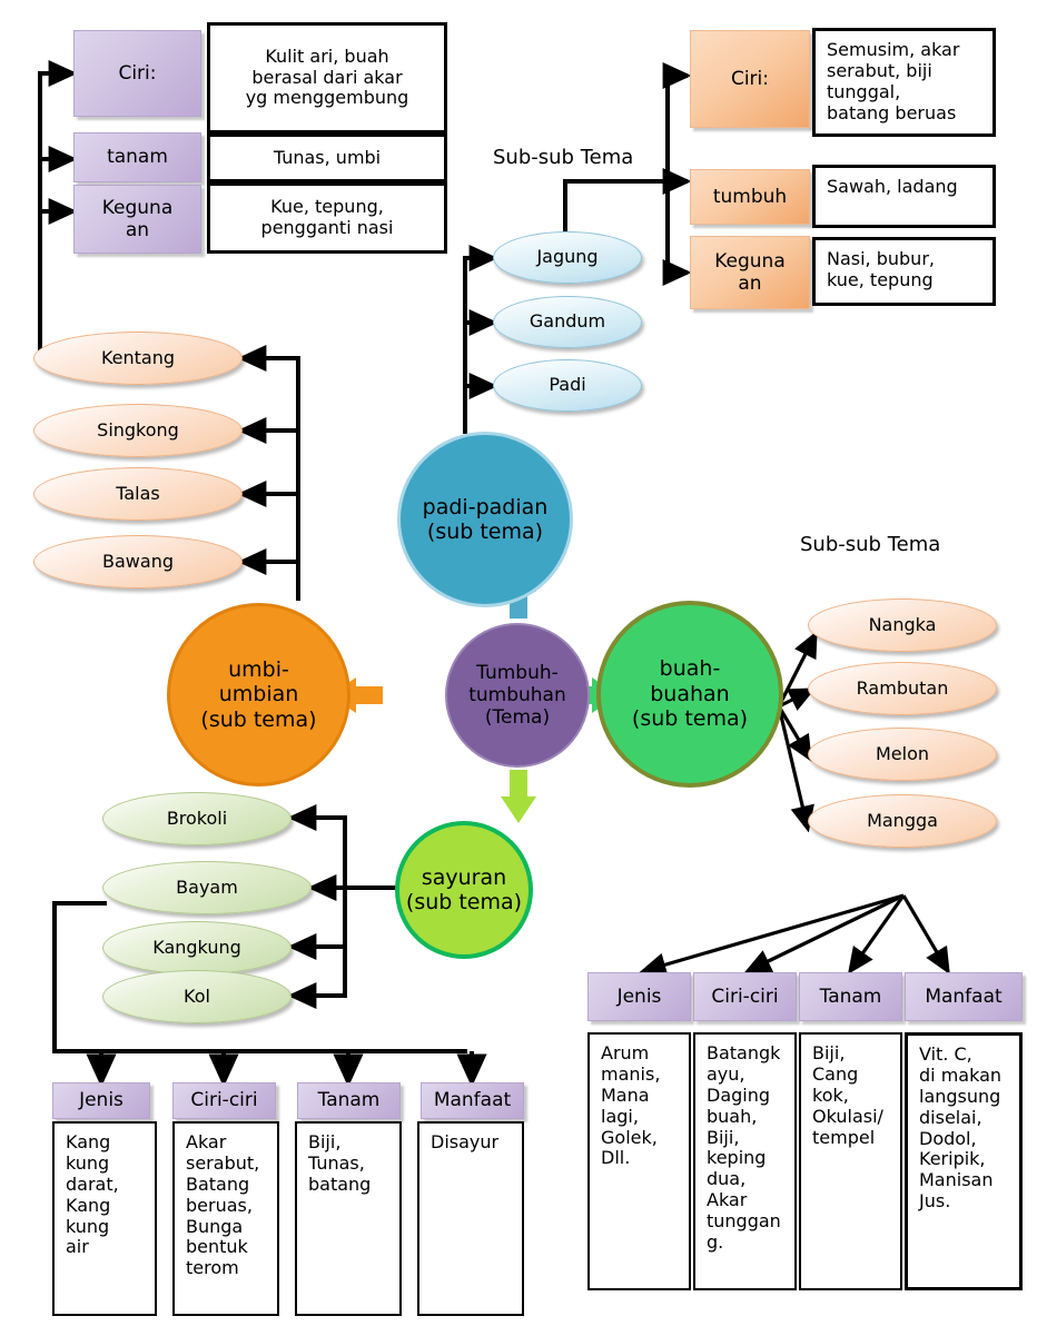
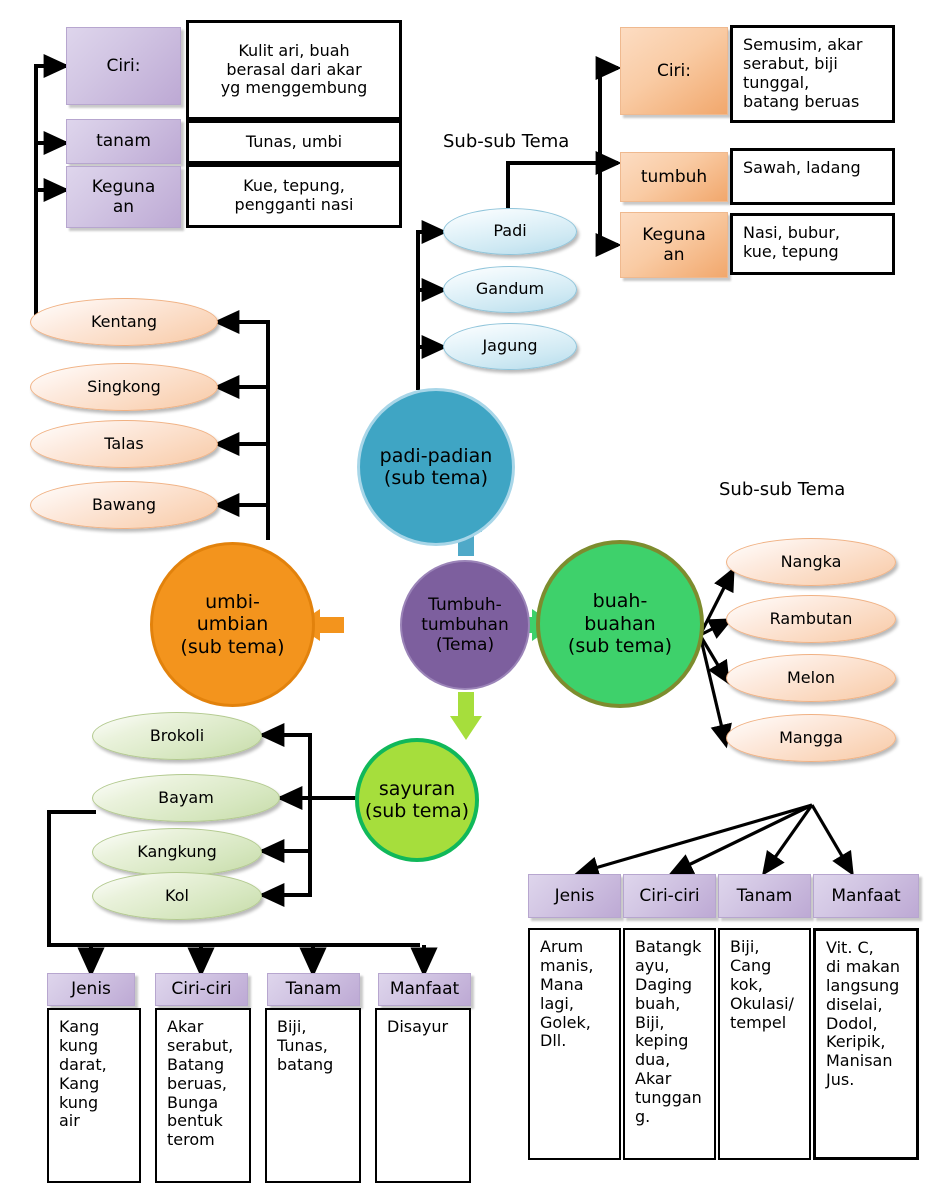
  Sub-sub Tema
  Sub-sub Tema
  Ciri:
  tanam
  Keguna
  an
  Kulit ari, buah
  berasal dari akar
  yg menggembung
  Tunas, umbi
  Kue, tepung,
  pengganti nasi
  Ciri:
  tumbuh
  Keguna
  an
  Semusim, akar
  serabut, biji
  tunggal,
  batang beruas
  Sawah, ladang
  Nasi, bubur,
  kue, tepung
  Kentang
  Singkong
  Talas
  Bawang
- Jagung
+ Padi
  Gandum
- Padi
+ Jagung
  Nangka
  Rambutan
  Melon
  Mangga
  Brokoli
  Bayam
  Kangkung
  Kol
  padi-padian
  (sub tema)
  umbi-
  umbian
  (sub tema)
  Tumbuh-
  tumbuhan
  (Tema)
  buah-
  buahan
  (sub tema)
  sayuran
  (sub tema)
  Jenis
  Ciri-ciri
  Tanam
  Manfaat
  Kang
  kung
  darat,
  Kang
  kung
  air
  Akar
  serabut,
  Batang
  beruas,
  Bunga
  bentuk
  terom
  Biji,
  Tunas,
  batang
  Disayur
  Jenis
  Ciri-ciri
  Tanam
  Manfaat
  Arum
  manis,
  Mana
  lagi,
  Golek,
  Dll.
  Batangk
  ayu,
  Daging
  buah,
  Biji,
  keping
  dua,
  Akar
  tunggan
  g.
  Biji,
  Cang
  kok,
  Okulasi/
  tempel
  Vit. C,
  di makan
  langsung
  diselai,
  Dodol,
  Keripik,
  Manisan
  Jus.
